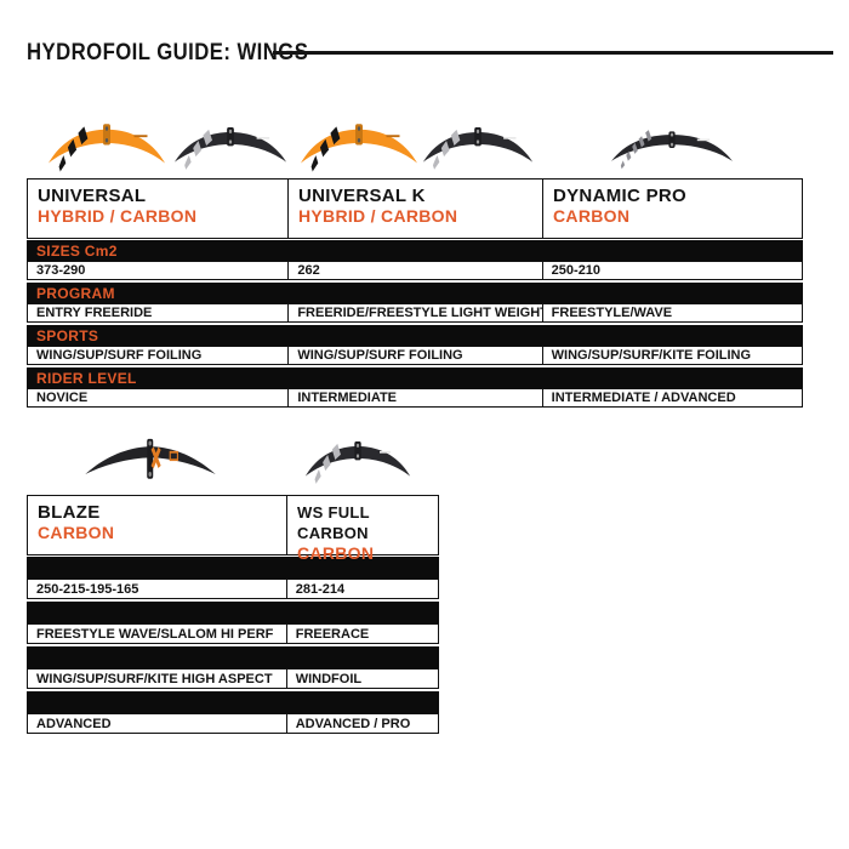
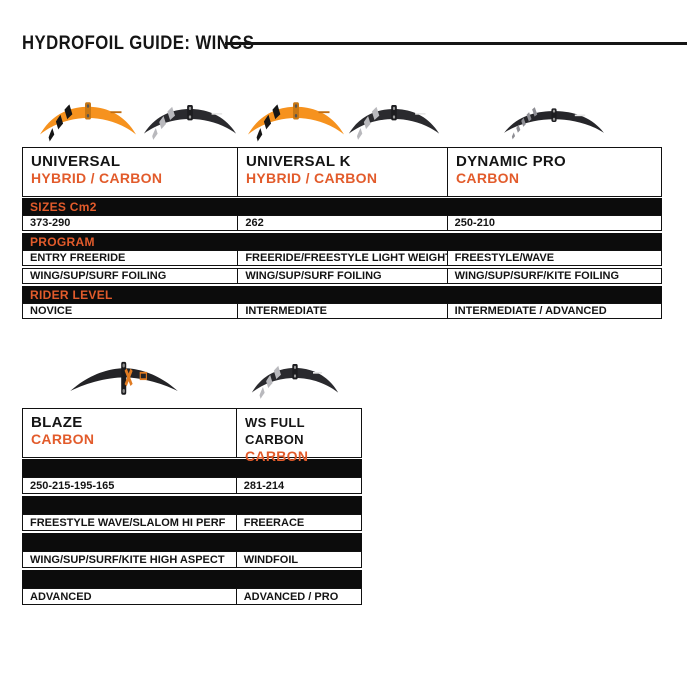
  HYDROFOIL GUIDE: WIN
  UNIVERSAL
  HYBRID / CARBON
  UNIVERSAL K
  HYBRID / CARBON
  DYNAMIC PRO
  CARBON
  SIZES Cm2
  373-290
  262
  250-210
  PROGRAM
  ENTRY FREERIDE
  FREERIDE/FREESTYLE LIGHT WEIGH
  FREESTYLE/WAVE
- SPORTS
  WING/SUP/SURF FOILING
  WING/SUP/SURF FOILING
  WING/SUP/SURF/KITE FOILING
  RIDER LEVEL
  NOVICE
  INTERMEDIATE
  INTERMEDIATE / ADVANCED
  BLAZE
  CARBON
  WS FULL CARBON
  CARBON
  250-215-195-165
  281-214
  FREESTYLE WAVE/SLALOM HI PERF
  FREERACE
  WING/SUP/SURF/KITE HIGH ASPECT
  WINDFOIL
  ADVANCED
  ADVANCED / PRO
